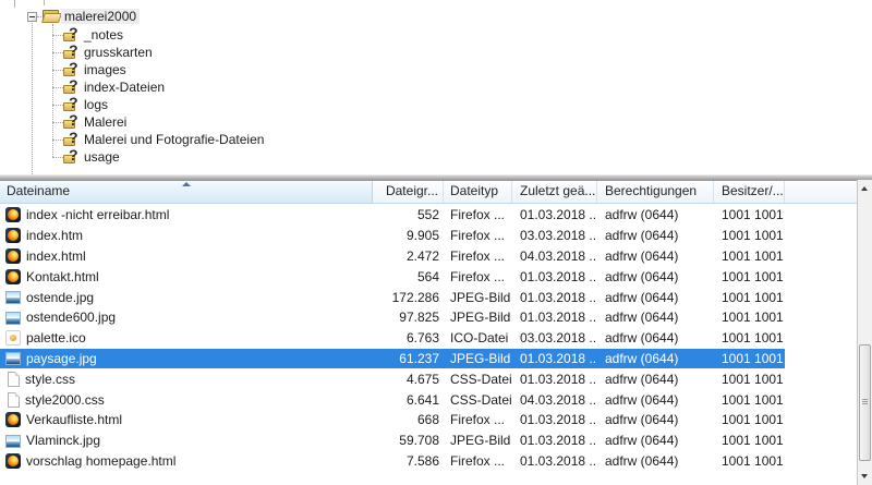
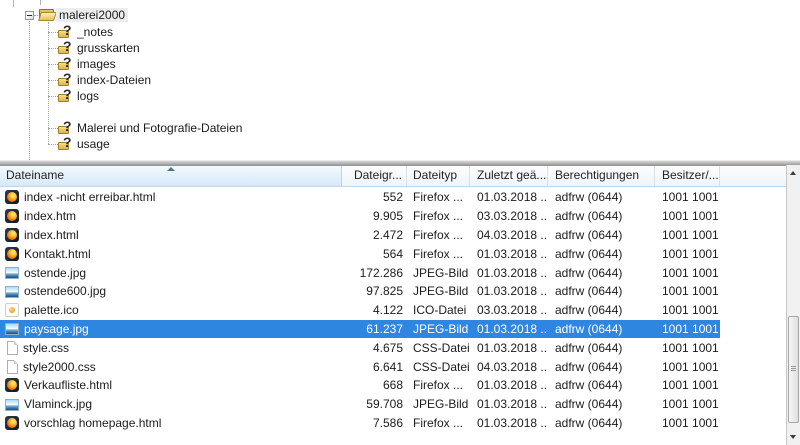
  malerei2000
  _notes
  grusskarten
  images
  index-Dateien
  logs
- Malerei
  Malerei und Fotografie-Dateien
  usage
  Dateiname
  Dateigr...
  Dateityp
  Zuletzt geä...
  Berechtigungen
  Besitzer/...
  index -nicht erreibar.html
  552
  Firefox ...
  01.03.2018 ..
  adfrw (0644)
  1001 1001
  index.htm
  9.905
  Firefox ...
  03.03.2018 ..
  adfrw (0644)
  1001 1001
  index.html
  2.472
  Firefox ...
  04.03.2018 ..
  adfrw (0644)
  1001 1001
  Kontakt.html
  564
  Firefox ...
  01.03.2018 ..
  adfrw (0644)
  1001 1001
  ostende.jpg
  172.286
  JPEG-Bild
  01.03.2018 ..
  adfrw (0644)
  1001 1001
  ostende600.jpg
  97.825
  JPEG-Bild
  01.03.2018 ..
  adfrw (0644)
  1001 1001
  palette.ico
- 6.763
+ 4.122
  ICO-Datei
  03.03.2018 ..
  adfrw (0644)
  1001 1001
  paysage.jpg
  61.237
  JPEG-Bild
  01.03.2018 ..
  adfrw (0644)
  1001 1001
  style.css
  4.675
  CSS-Datei
  01.03.2018 ..
  adfrw (0644)
  1001 1001
  style2000.css
  6.641
  CSS-Datei
  04.03.2018 ..
  adfrw (0644)
  1001 1001
  Verkaufliste.html
  668
  Firefox ...
  01.03.2018 ..
  adfrw (0644)
  1001 1001
  Vlaminck.jpg
  59.708
  JPEG-Bild
  01.03.2018 ..
  adfrw (0644)
  1001 1001
  vorschlag homepage.html
  7.586
  Firefox ...
  01.03.2018 ..
  adfrw (0644)
  1001 1001
